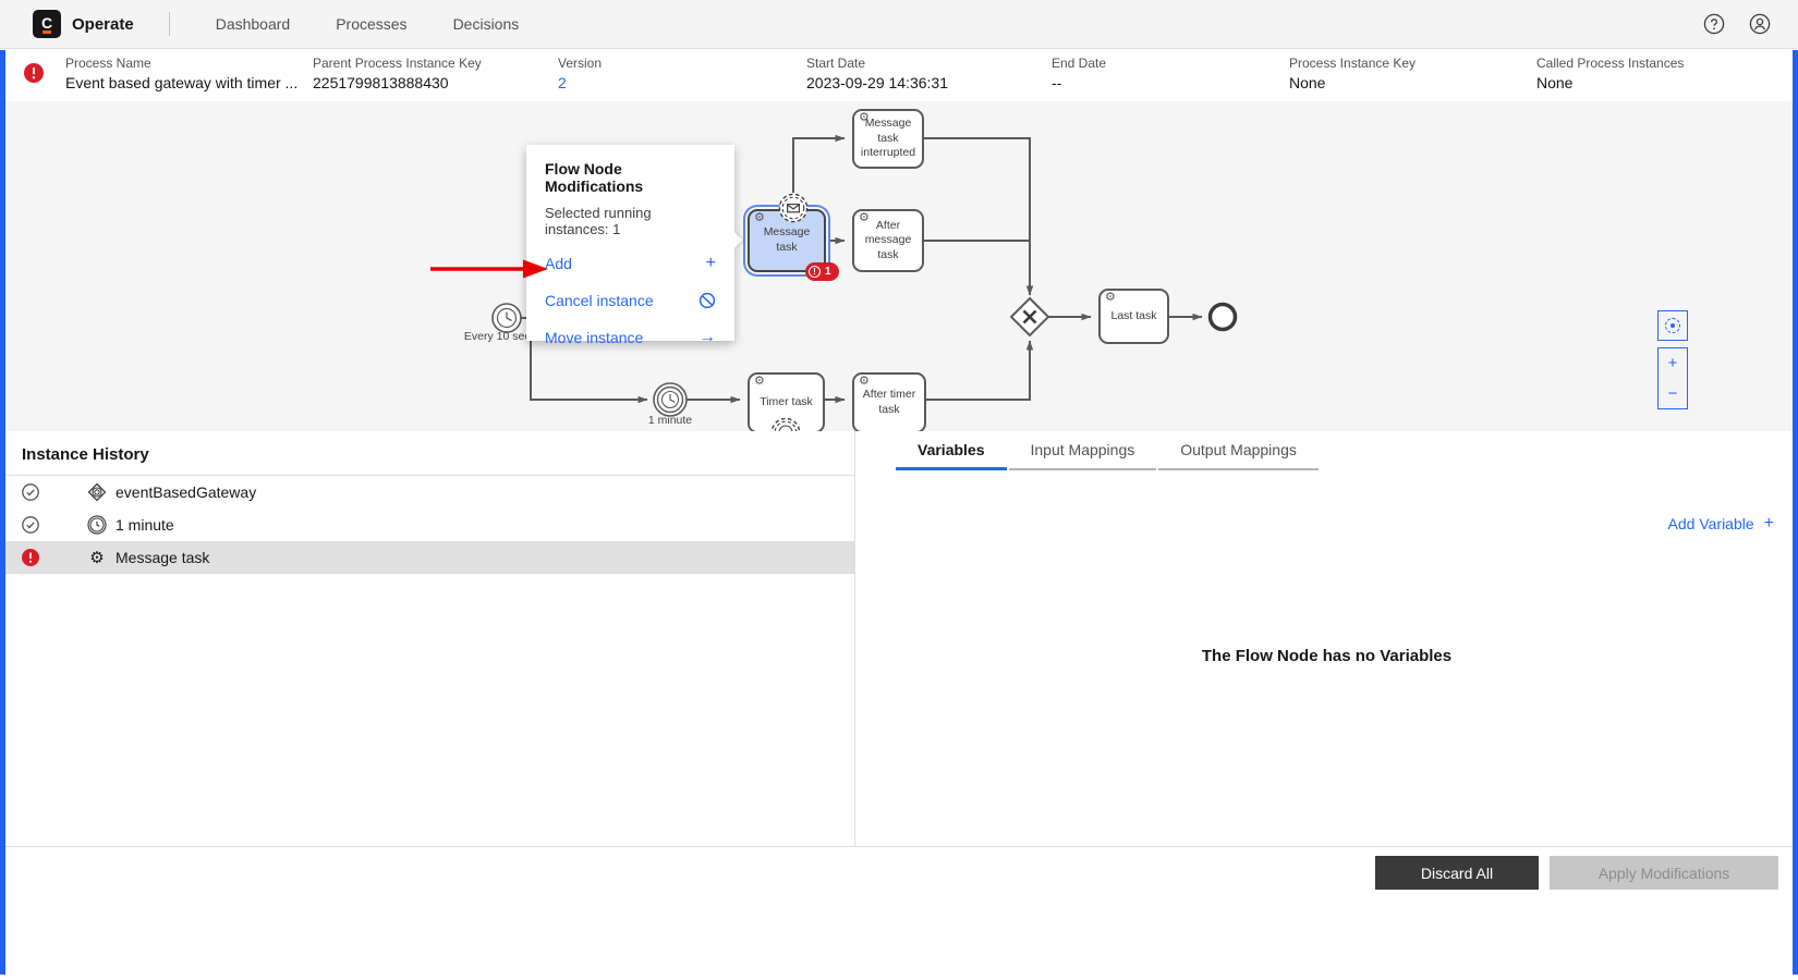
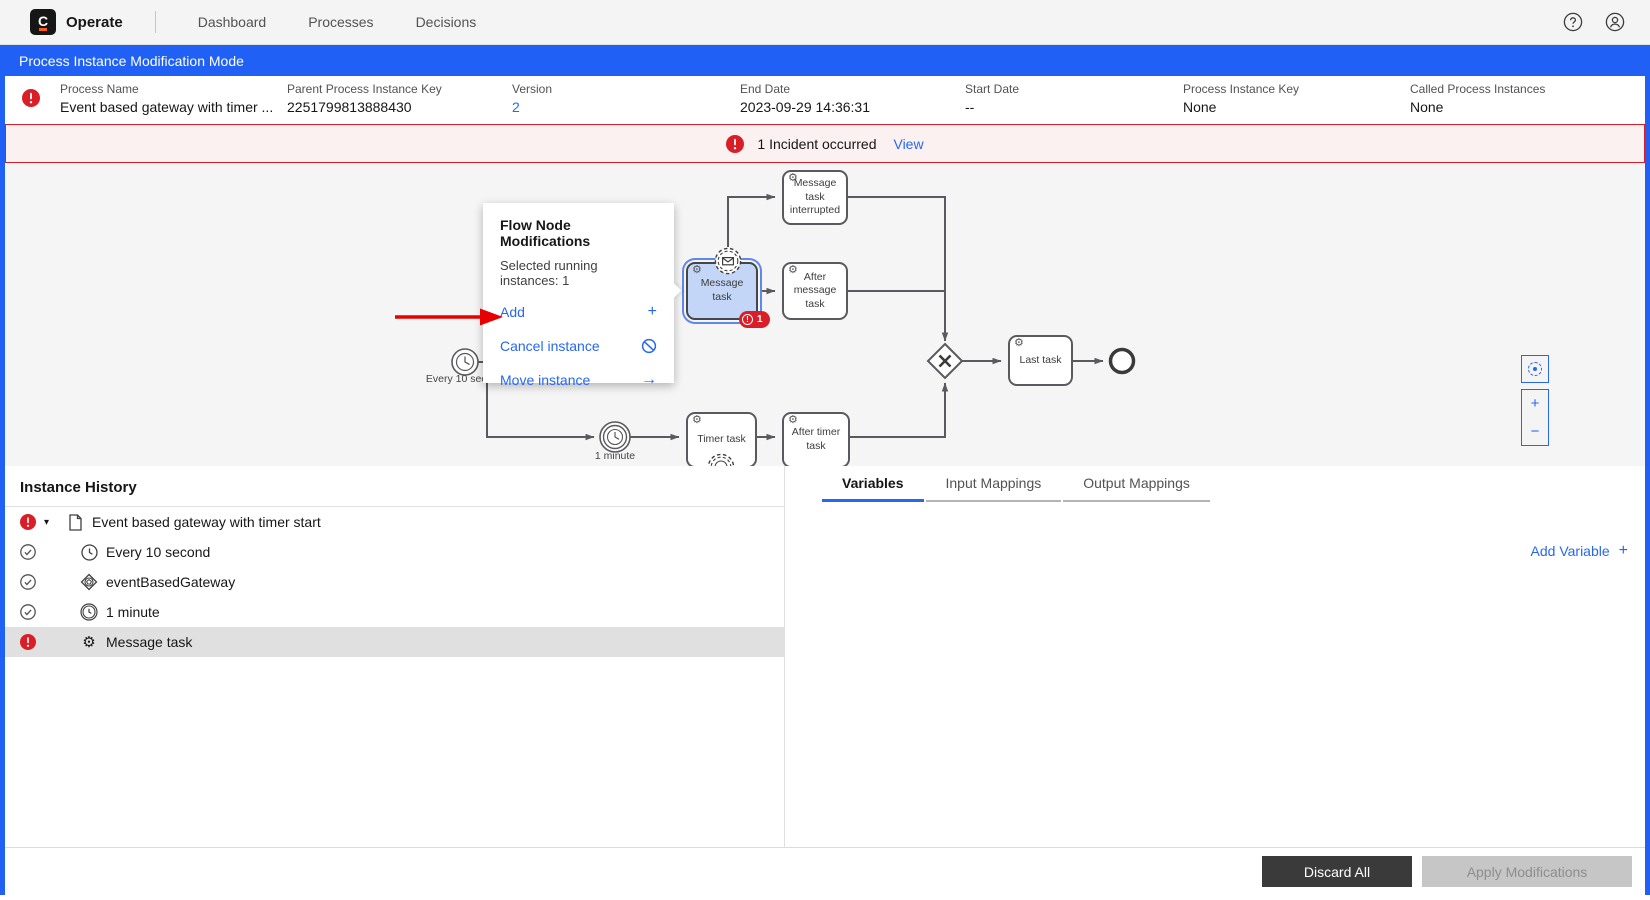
  C
  Operate
  Dashboard
  Processes
  Decisions
+ Process Instance Modification Mode
  Process Name
  Event based gateway with timer ...
  Parent Process Instance Key
  2251799813888430
  Version
  2
- Start Date
+ End Date
  2023-09-29 14:36:31
- End Date
+ Start Date
  --
  Process Instance Key
  None
  Called Process Instances
  None
+ 1 Incident occurred
+ View
  1 minute
  ⚙
  Message task interrupted
  ⚙
  Message task
  ⚙
  After message task
  ⚙
  Timer task
  ⚙
  After timer task
  ⚙
  Last task
  !
  1
  Flow Node Modifications
  Selected running instances: 1
  Add
  +
  Cancel instance
  Move instance
  →
  +
  −
  Instance History
+ ▾
+ Event based gateway with timer start
+ Every 10 second
  eventBasedGateway
  1 minute
  ⚙
  Message task
  Variables
  Input Mappings
  Output Mappings
  Add Variable
  +
- The Flow Node has no Variables
  Discard All
  Apply Modifications
